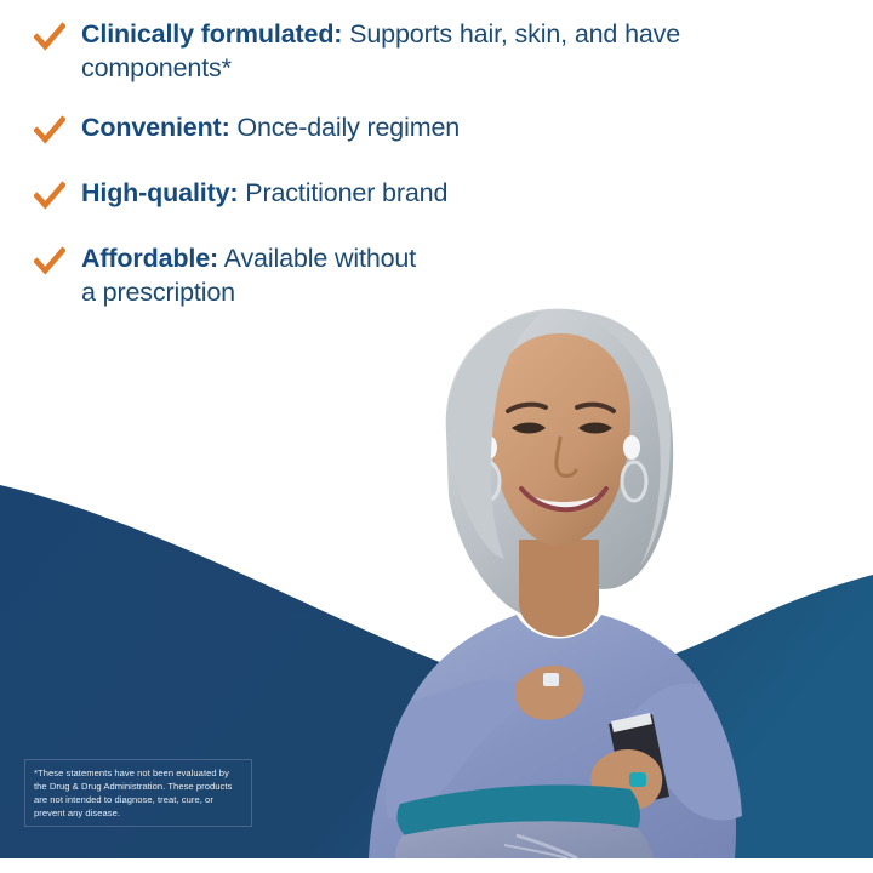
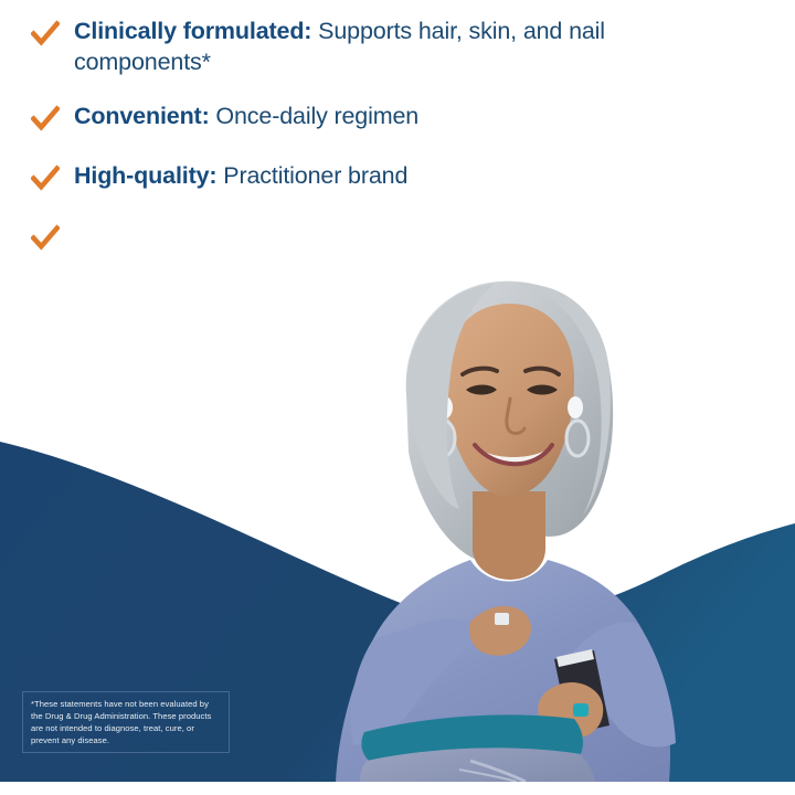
- Clinically formulated: Supports hair, skin, and have components*
+ Clinically formulated: Supports hair, skin, and nail components*
  Convenient: Once-daily regimen
  High-quality: Practitioner brand
- Affordable: Available without a prescription
  *These statements have not been evaluated by the Drug & Drug Administration. These products are not intended to diagnose, treat, cure, or prevent any disease.
